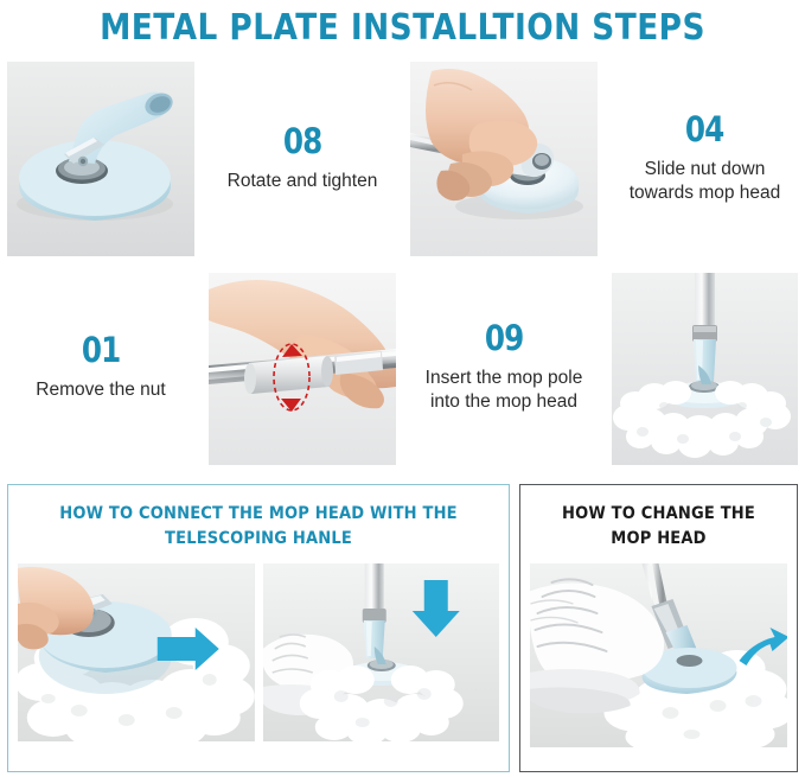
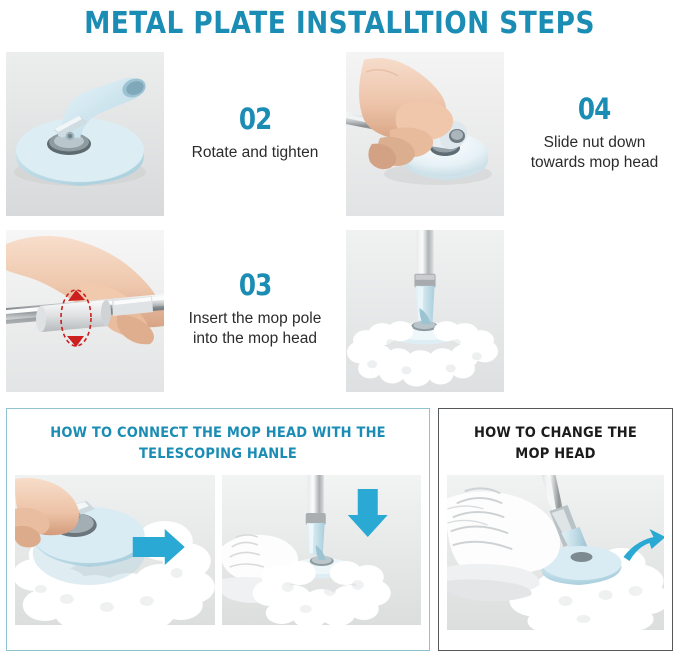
  METAL PLATE INSTALLTION STEPS
- 08
+ 02
  Rotate and tighten
  04
  Slide nut down
  towards mop head
- 01
- Remove the nut
- 09
+ 03
  Insert the mop pole
  into the mop head
  HOW TO CONNECT THE MOP HEAD WITH THE
  TELESCOPING HANLE
  HOW TO CHANGE THE
  MOP HEAD
